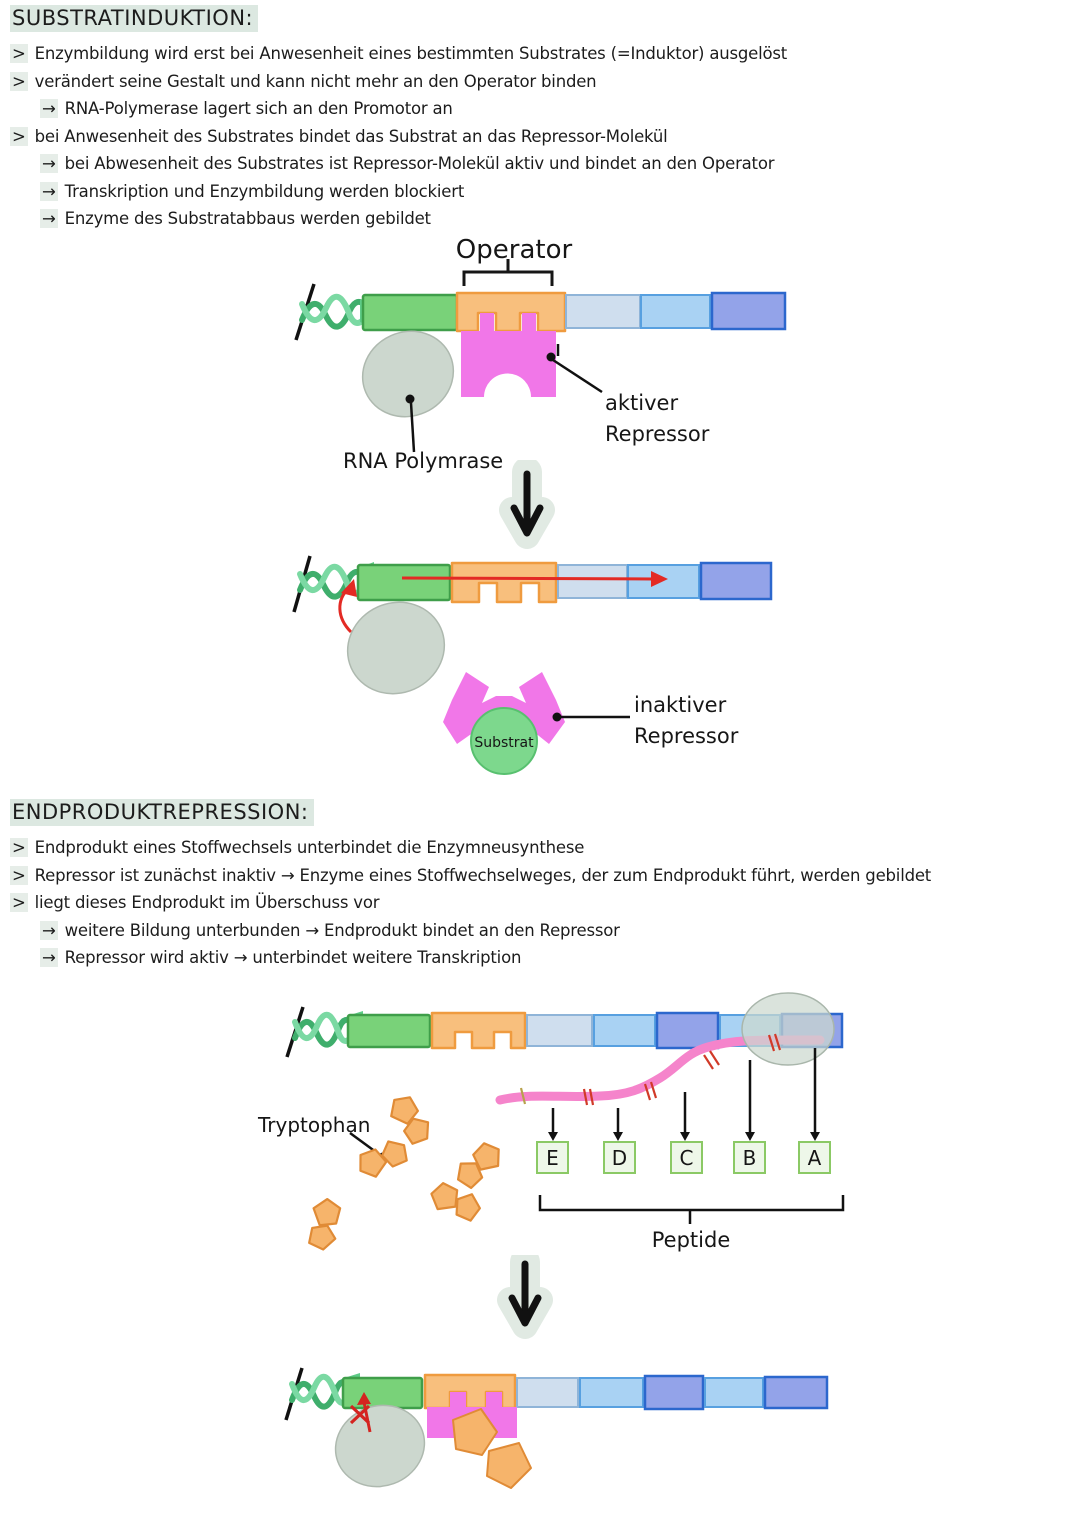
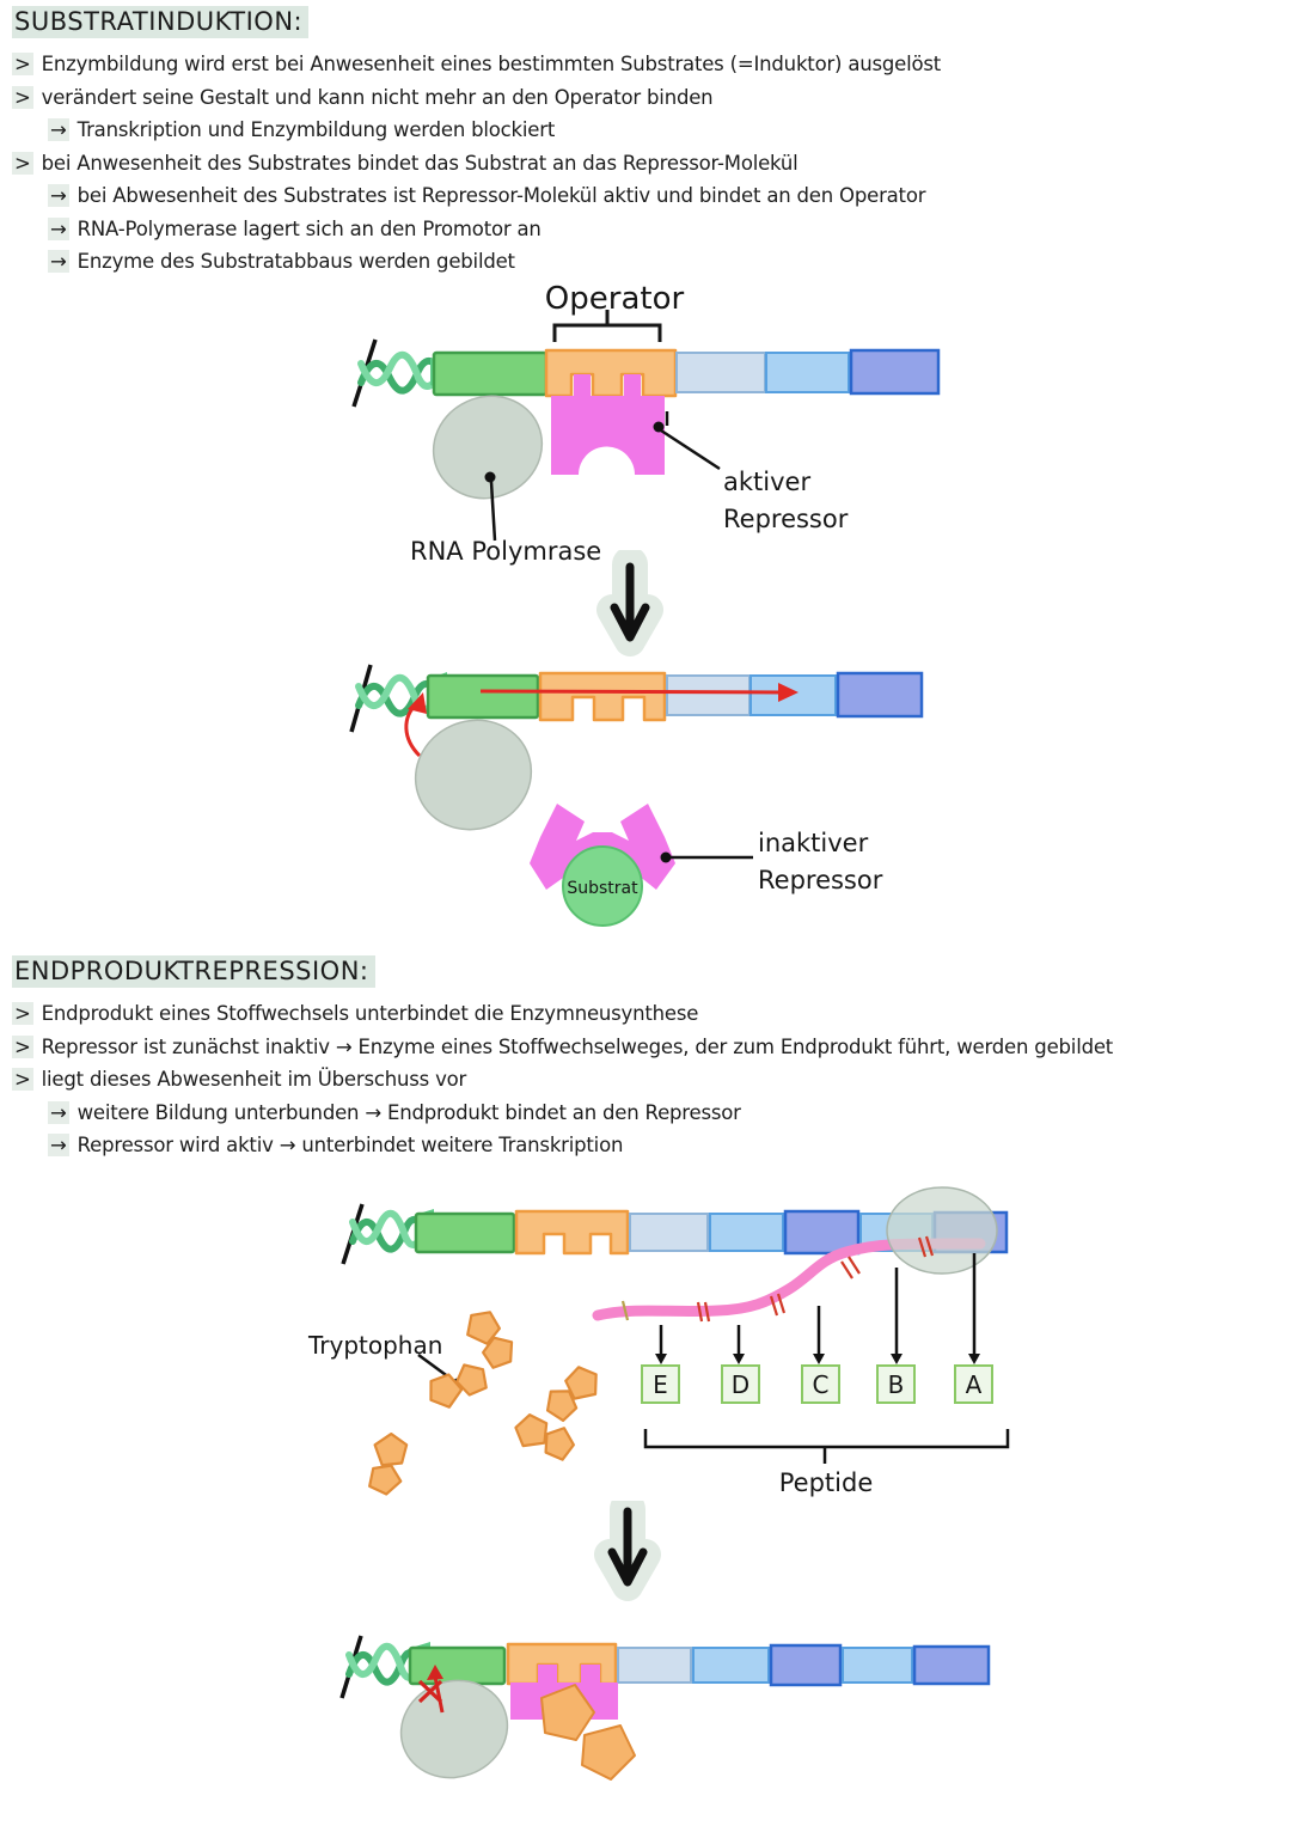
  SUBSTRATINDUKTION:
  > Enzymbildung wird erst bei Anwesenheit eines bestimmten Substrates (=Induktor) ausgelöst
  > verändert seine Gestalt und kann nicht mehr an den Operator binden
- → RNA-Polymerase lagert sich an den Promotor an
+ → Transkription und Enzymbildung werden blockiert
  > bei Anwesenheit des Substrates bindet das Substrat an das Repressor-Molekül
  → bei Abwesenheit des Substrates ist Repressor-Molekül aktiv und bindet an den Operator
- → Transkription und Enzymbildung werden blockiert
+ → RNA-Polymerase lagert sich an den Promotor an
  → Enzyme des Substratabbaus werden gebildet
  Operator
  aktiver
  Repressor
  RNA Polymrase
  Substrat
  inaktiver
  Repressor
  ENDPRODUKTREPRESSION:
  > Endprodukt eines Stoffwechsels unterbindet die Enzymneusynthese
  > Repressor ist zunächst inaktiv → Enzyme eines Stoffwechselweges, der zum Endprodukt führt, werden gebildet
- > liegt dieses Endprodukt im Überschuss vor
+ > liegt dieses Abwesenheit im Überschuss vor
  → weitere Bildung unterbunden → Endprodukt bindet an den Repressor
  → Repressor wird aktiv → unterbindet weitere Transkription
  E
  D
  C
  B
  A
  Peptide
  Tryptophan
